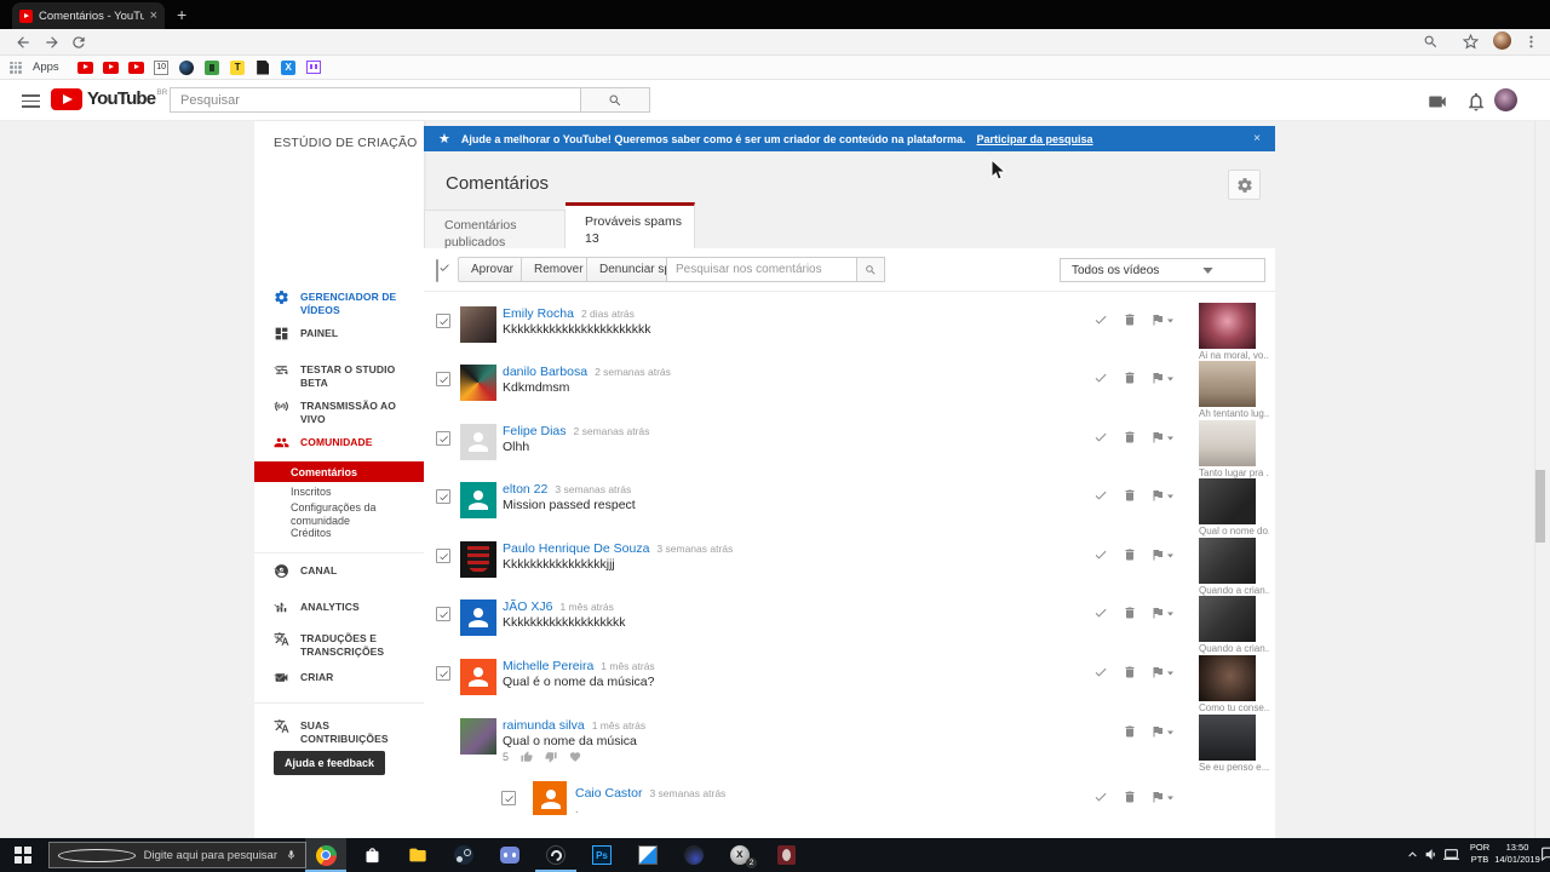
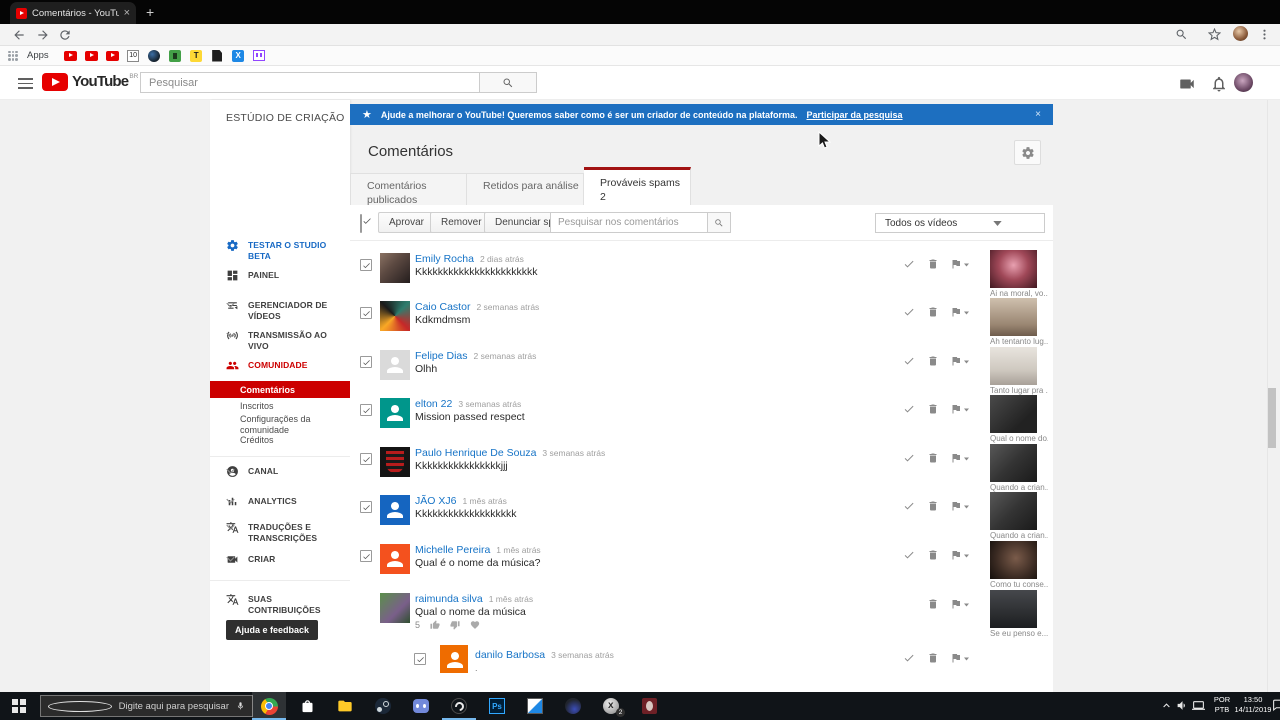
  Comentários - YouTu
  ×
  +
  Apps
  T
  X
  YouTube
  Pesquisar
  ESTÚDIO DE CRIAÇÃO
  Ajuda e feedback
- GERENCIADOR DE VÍDEOS
+ TESTAR O STUDIO BETA
  PAINEL
- TESTAR O STUDIO BETA
+ GERENCIADOR DE VÍDEOS
  TRANSMISSÃO AO VIVO
  COMUNIDADE
  Comentários
  Inscritos
  Configurações da comunidade
  Créditos
  CANAL
  ANALYTICS
  TRADUÇÕES E TRANSCRIÇÕES
  CRIAR
  SUAS CONTRIBUIÇÕES
  ★
  Ajude a melhorar o YouTube! Queremos saber como é ser um criador de conteúdo na plataforma.
  Participar da pesquisa
  ×
  Comentários
  Comentários publicados
+ Retidos para análise
  Prováveis spams
- 13
+ 2
  Aprovar
  Remover
  Denunciar s
  Pesquisar nos comentários
  Todos os vídeos
  Emily Rocha 2 dias atrás
  Kkkkkkkkkkkkkkkkkkkkkkk
  Ai na moral, vo..
- danilo Barbosa 2 semanas atrás
+ Caio Castor 2 semanas atrás
  Kdkmdmsm
  Ah tentanto lug..
  Felipe Dias 2 semanas atrás
  Olhh
  Tanto lugar pra .
  elton 22 3 semanas atrás
  Mission passed respect
  Qual o nome do
  Paulo Henrique De Souza 3 semanas atrás
  Kkkkkkkkkkkkkkkkjjj
  Quando a crian.
  JÃO XJ6 1 mês atrás
  Kkkkkkkkkkkkkkkkkkk
  Quando a crian.
  Michelle Pereira 1 mês atrás
  Qual é o nome da música?
  Como tu conse..
  raimunda silva 1 mês atrás
  Qual o nome da música
  5
  Se eu penso e...
- Caio Castor 3 semanas atrás
+ danilo Barbosa 3 semanas atrás
  .
  Digite aqui para pesquisar
  Ps
  x
  POR
  PTB
  13:50
- 14/01/2019
+ 14/11/2019
